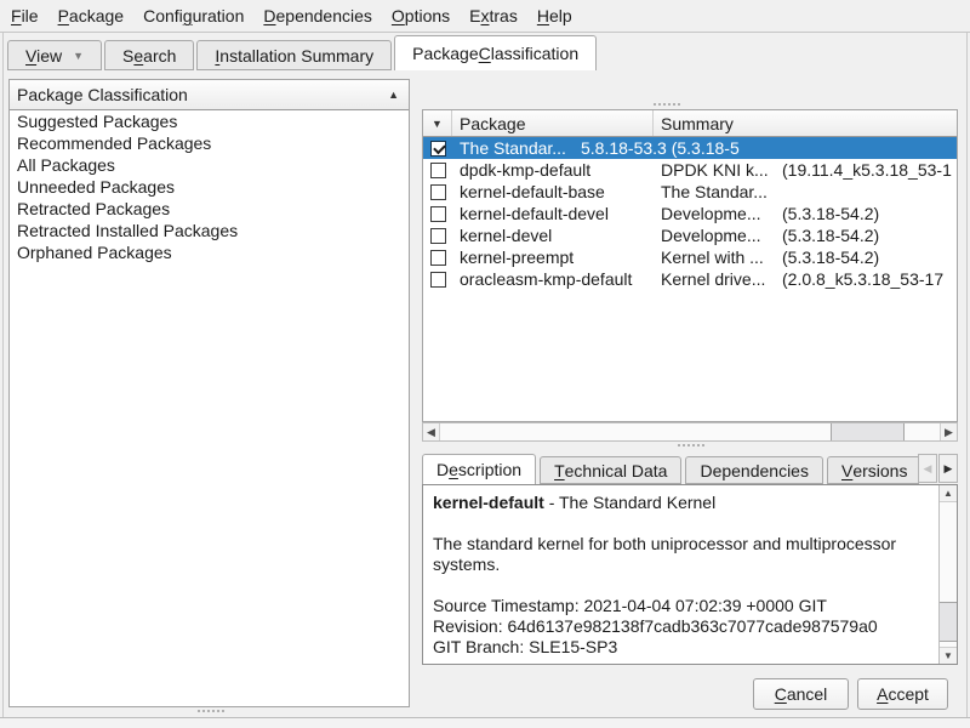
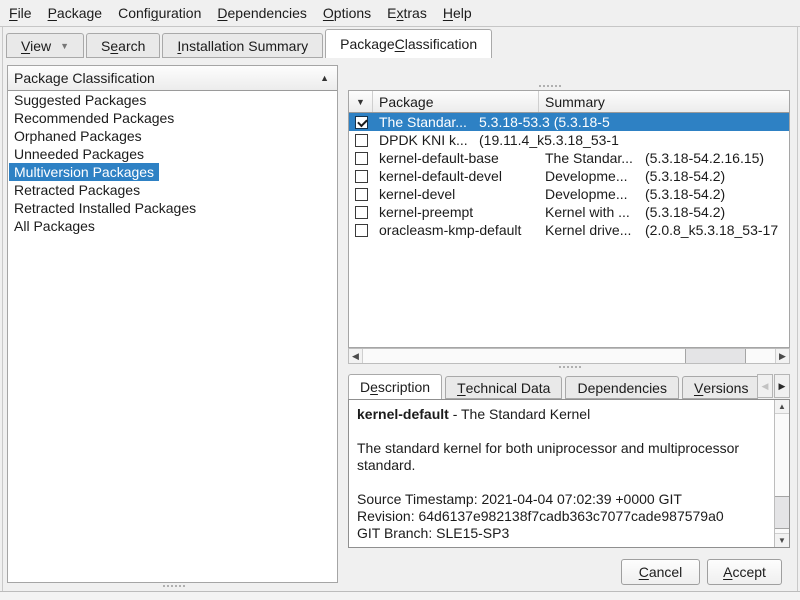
  File
  Package
  Configuration
  Dependencies
  Options
  Extras
  Help
  View
  ▼
  S
  e
  arch
  I
  nstallation Summary
  Package
  C
  lassification
  Package Classification
  ▲
  Suggested Packages
  Recommended Packages
- All Packages
+ Orphaned Packages
  Unneeded Packages
+ Multiversion Packages
  Retracted Packages
  Retracted Installed Packages
- Orphaned Packages
+ All Packages
  ▼
  Package
  Summary
  The Standar...
- 5.8.18-53.3 (5.3.18-5
+ 5.3.18-53.3 (5.3.18-5
- dpdk-kmp-default
  DPDK KNI k...
  (19.11.4_k5.3.18_53-1
  kernel-default-base
  The Standar...
+ (5.3.18-54.2.16.15)
  kernel-default-devel
  Developme...
  (5.3.18-54.2)
  kernel-devel
  Developme...
  (5.3.18-54.2)
  kernel-preempt
  Kernel with ...
  (5.3.18-54.2)
  oracleasm-kmp-default
  Kernel drive...
  (2.0.8_k5.3.18_53-17
  ◀
  ▶
  D
  e
  scription
  T
  echnical Data
  Dependencies
  V
  ersions
  ◀
  ▶
  kernel-default - The Standard Kernel
- The standard kernel for both uniprocessor and multiprocessor systems.
+ The standard kernel for both uniprocessor and multiprocessor standard.
  Source Timestamp: 2021-04-04 07:02:39 +0000 GIT
  Revision: 64d6137e982138f7cadb363c7077cade987579a0
  GIT Branch: SLE15-SP3
  ▲
  ▼
  C
  ancel
  A
  ccept
